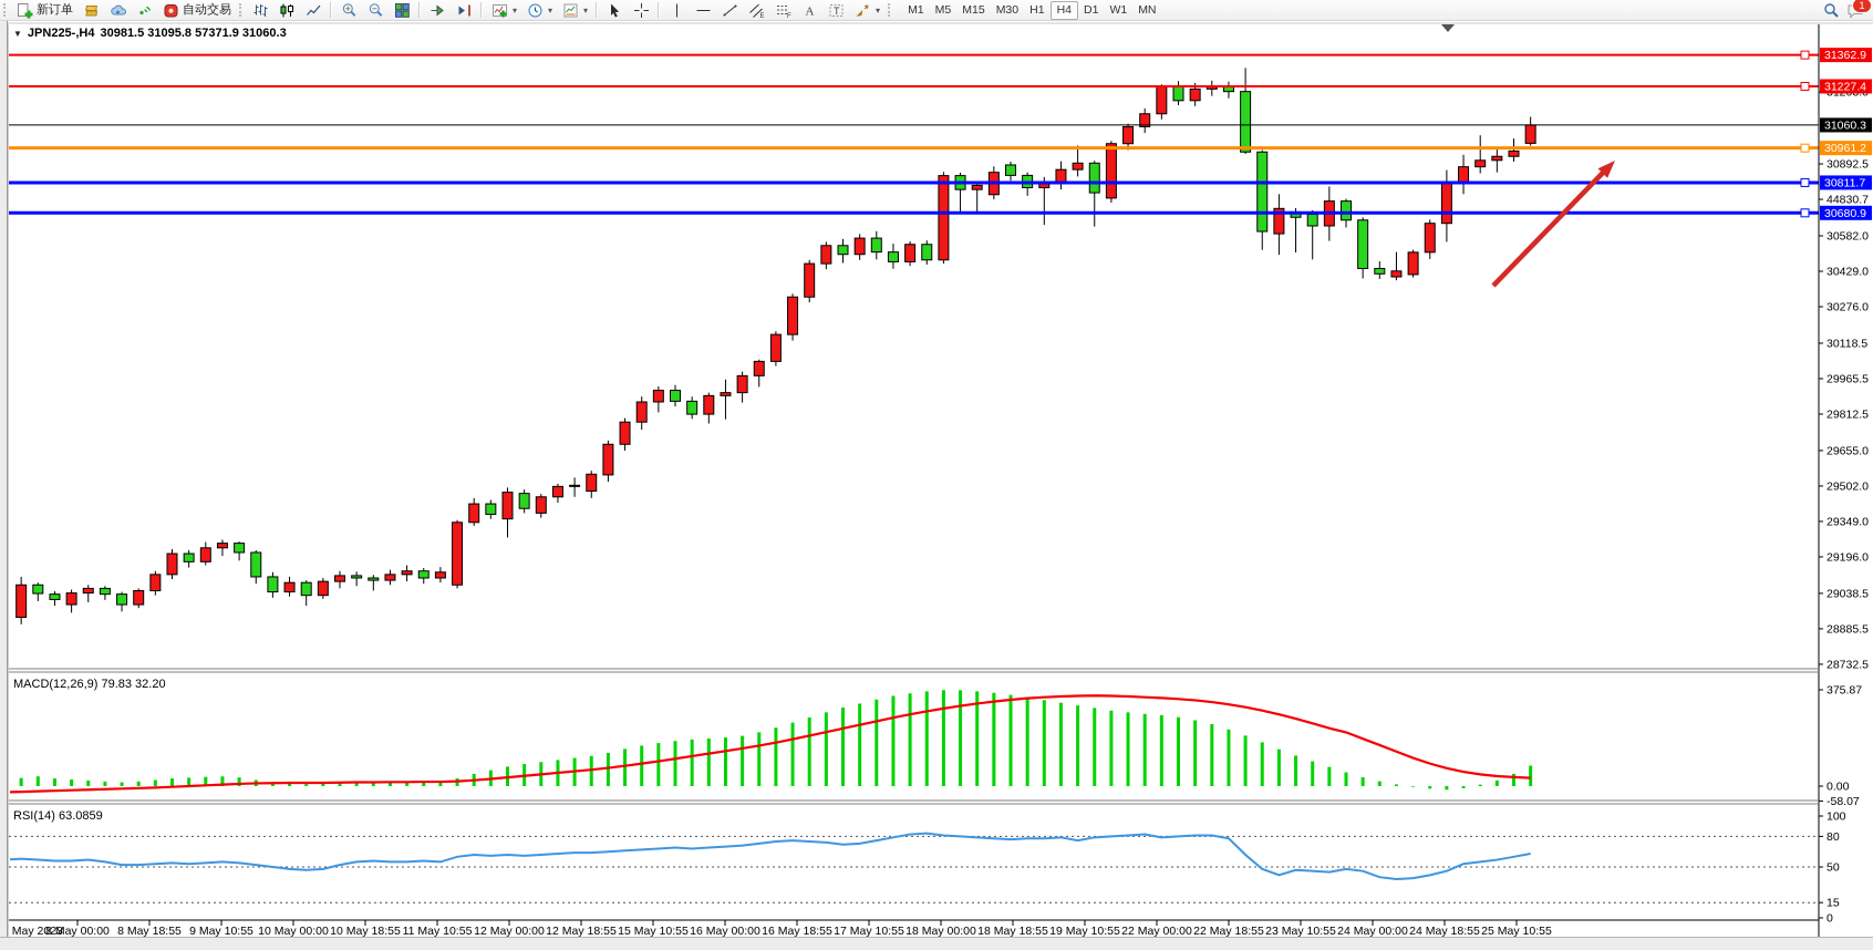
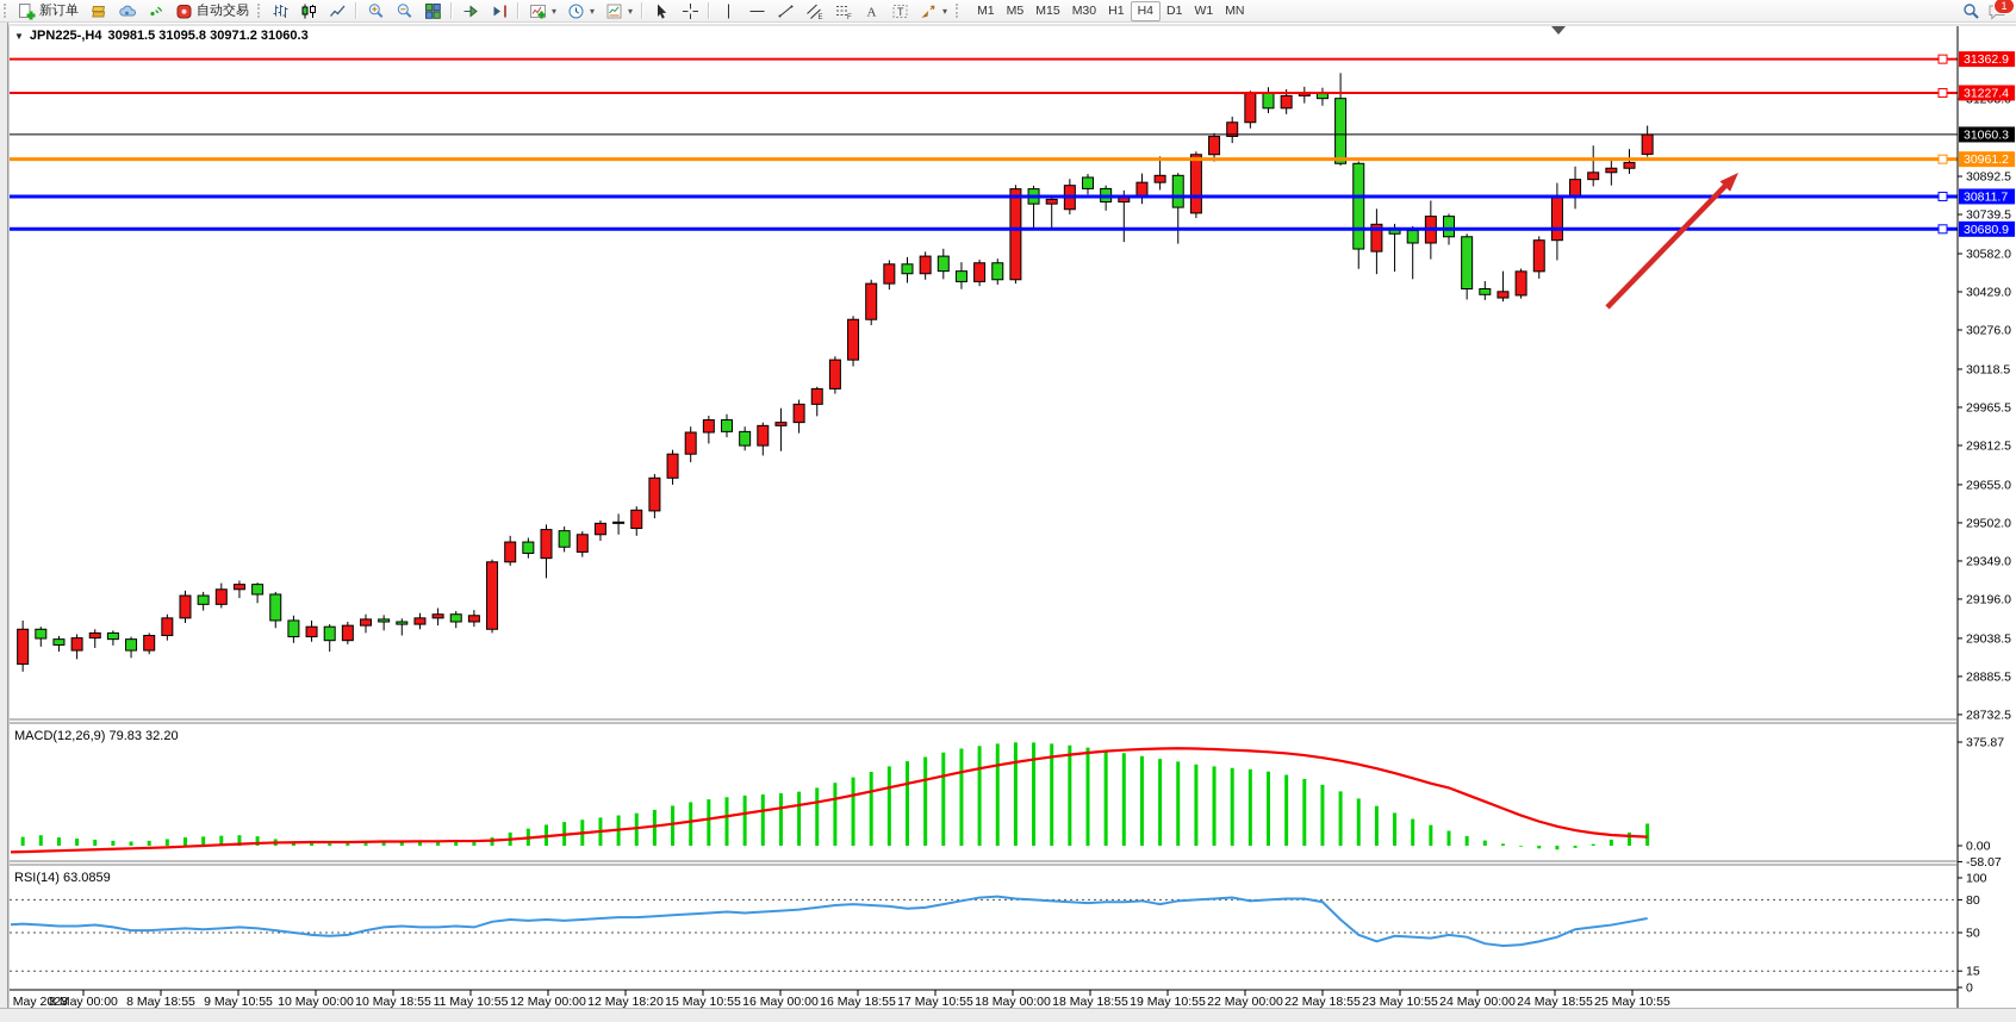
  新订单
  自动交易
  ▾
  ▾
  ▾
  A
  T
  ▾
  M1
  M5
  M15
  M30
  H1
  H4
  D1
  W1
  MN
  1
  30892.5
- 44830.7
+ 30739.5
  30582.0
  30429.0
  30276.0
  30118.5
  29965.5
  29812.5
  29655.0
  29502.0
  29349.0
  29196.0
  29038.5
  28885.5
  28732.5
  31362.9
  31227.4
  30961.2
  30811.7
  30680.9
  31060.3
  375.87
  0.00
  -58.07
  100
  80
  50
  15
  0
  May 2023
  8 May 00:00
  8 May 18:55
  9 May 10:55
  10 May 00:00
  10 May 18:55
  11 May 10:55
  12 May 00:00
- 12 May 18:55
+ 12 May 18:20
  15 May 10:55
  16 May 00:00
  16 May 18:55
  17 May 10:55
  18 May 00:00
  18 May 18:55
  19 May 10:55
  22 May 00:00
  22 May 18:55
  23 May 10:55
  24 May 00:00
  24 May 18:55
  25 May 10:55
  ▼
  JPN225-,H4
- 30981.5 31095.8 57371.9 31060.3
+ 30981.5 31095.8 30971.2 31060.3
  MACD(12,26,9) 79.83 32.20
  RSI(14) 63.0859
